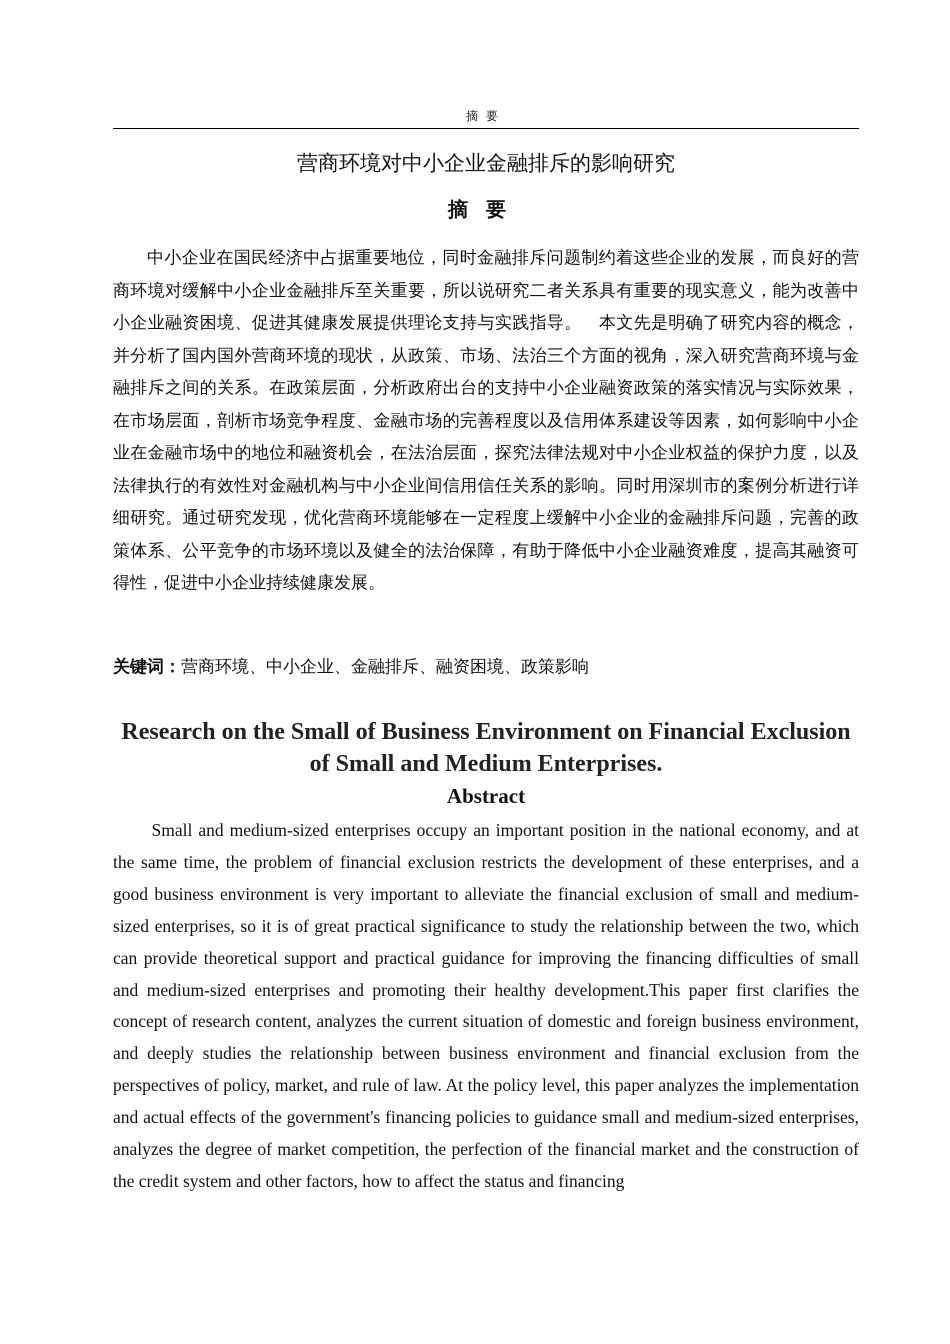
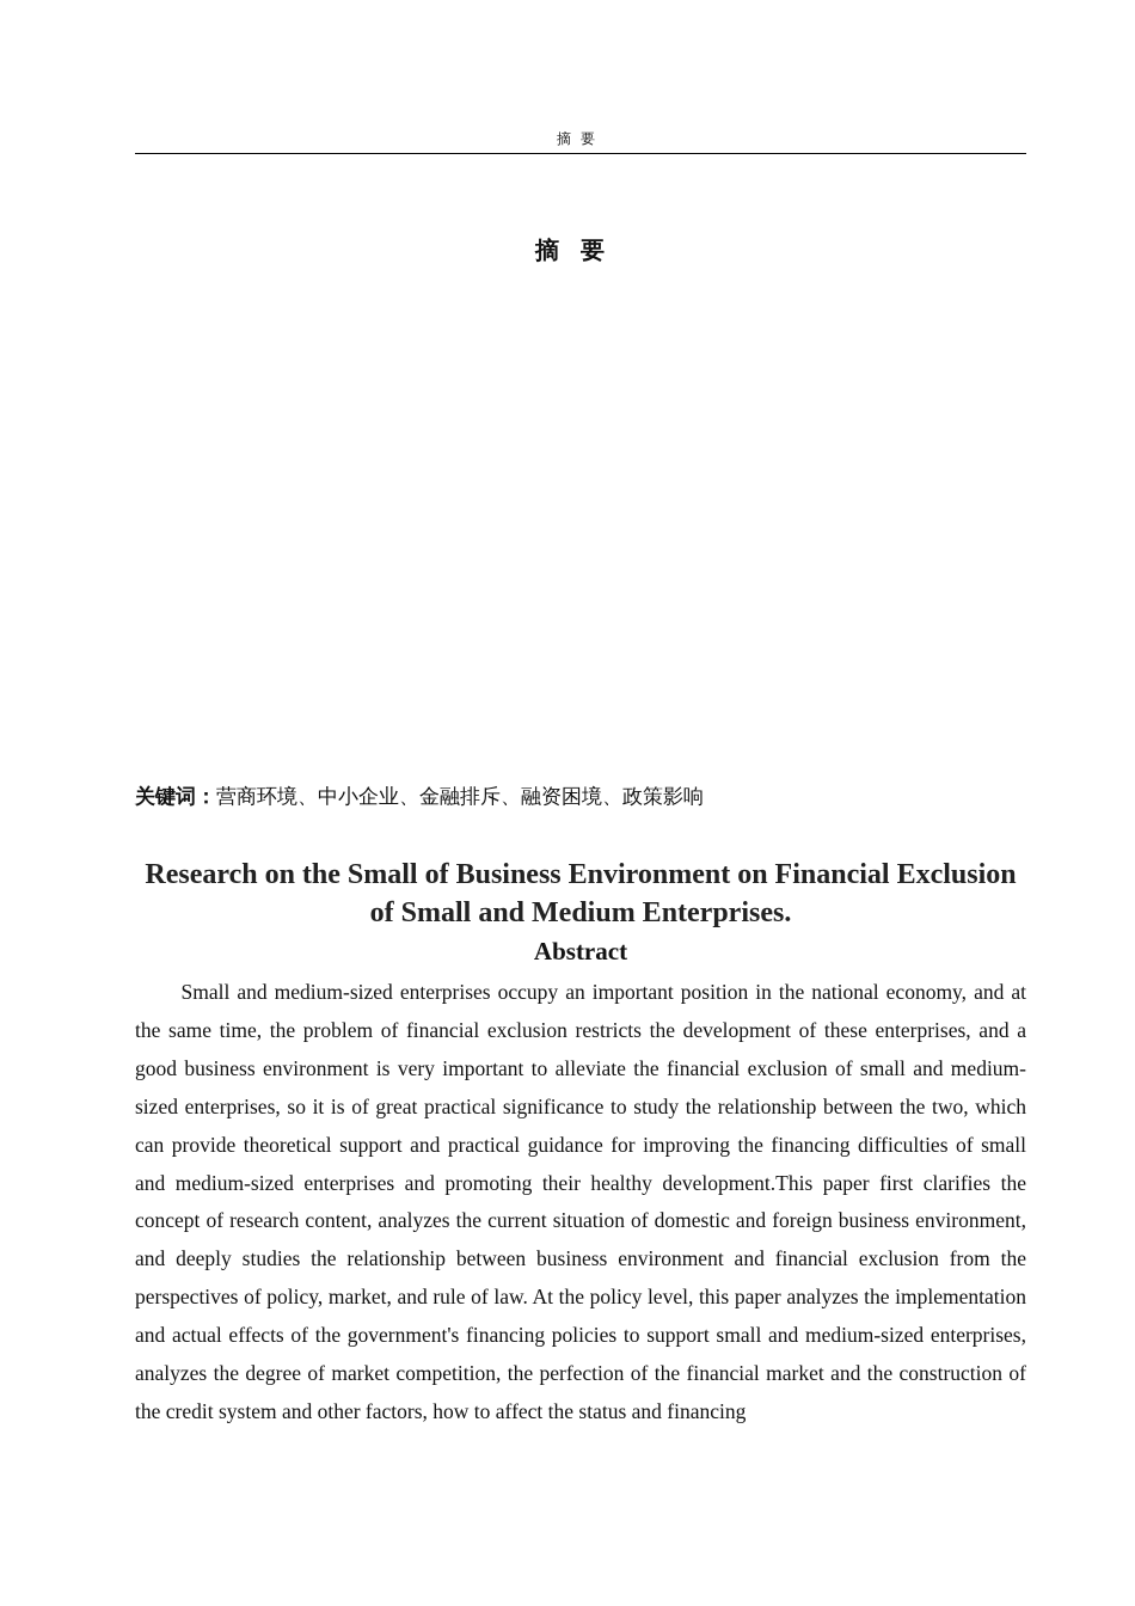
  摘要
- 营商环境对中小企业金融排斥的影响研究
  摘要
- 中小企业在国民经济中占据重要地位，同时金融排斥问题制约着这些企业的发展，而良好的营商环境对缓解中小企业金融排斥至关重要，所以说研究二者关系具有重要的现实意义，能为改善中小企业融资困境、促进其健康发展提供理论支持与实践指导。 本文先是明确了研究内容的概念，并分析了国内国外营商环境的现状，从政策、市场、法治三个方面的视角，深入研究营商环境与金融排斥之间的关系。在政策层面，分析政府出台的支持中小企业融资政策的落实情况与实际效果，在市场层面，剖析市场竞争程度、金融市场的完善程度以及信用体系建设等因素，如何影响中小企业在金融市场中的地位和融资机会，在法治层面，探究法律法规对中小企业权益的保护力度，以及法律执行的有效性对金融机构与中小企业间信用信任关系的影响。同时用深圳市的案例分析进行详细研究。通过研究发现，优化营商环境能够在一定程度上缓解中小企业的金融排斥问题，完善的政策体系、公平竞争的市场环境以及健全的法治保障，有助于降低中小企业融资难度，提高其融资可得性，促进中小企业持续健康发展。
  关键词：营商环境、中小企业、金融排斥、融资困境、政策影响
  Research on the Small of Business Environment on Financial Exclusion of Small and Medium Enterprises.
  Abstract
- Small and medium-sized enterprises occupy an important position in the national economy, and at the same time, the problem of financial exclusion restricts the development of these enterprises, and a good business environment is very important to alleviate the financial exclusion of small and medium-sized enterprises, so it is of great practical significance to study the relationship between the two, which can provide theoretical support and practical guidance for improving the financing difficulties of small and medium-sized enterprises and promoting their healthy development.This paper first clarifies the concept of research content, analyzes the current situation of domestic and foreign business environment, and deeply studies the relationship between business environment and financial exclusion from the perspectives of policy, market, and rule of law. At the policy level, this paper analyzes the implementation and actual effects of the government's financing policies to guidance small and medium-sized enterprises, analyzes the degree of market competition, the perfection of the financial market and the construction of the credit system and other factors, how to affect the status and financing
+ Small and medium-sized enterprises occupy an important position in the national economy, and at the same time, the problem of financial exclusion restricts the development of these enterprises, and a good business environment is very important to alleviate the financial exclusion of small and medium-sized enterprises, so it is of great practical significance to study the relationship between the two, which can provide theoretical support and practical guidance for improving the financing difficulties of small and medium-sized enterprises and promoting their healthy development.This paper first clarifies the concept of research content, analyzes the current situation of domestic and foreign business environment, and deeply studies the relationship between business environment and financial exclusion from the perspectives of policy, market, and rule of law. At the policy level, this paper analyzes the implementation and actual effects of the government's financing policies to support small and medium-sized enterprises, analyzes the degree of market competition, the perfection of the financial market and the construction of the credit system and other factors, how to affect the status and financing
